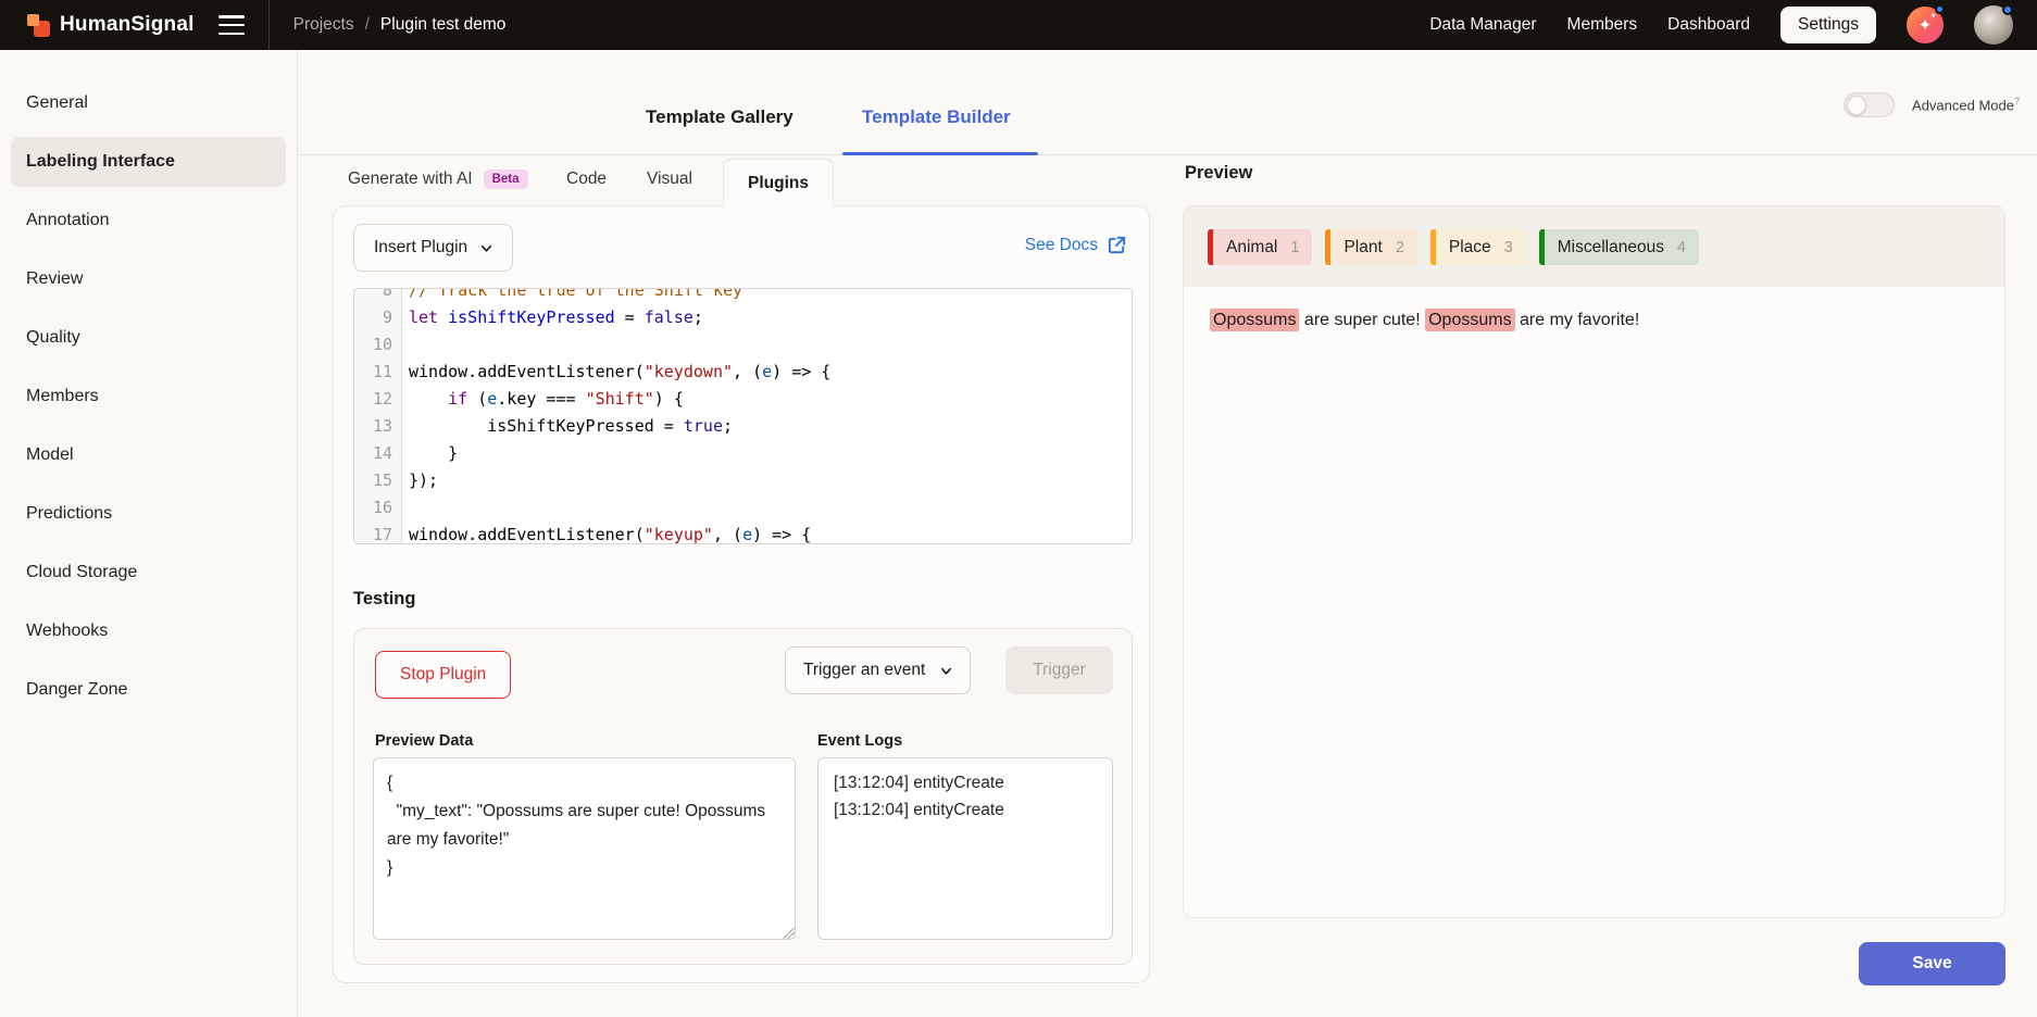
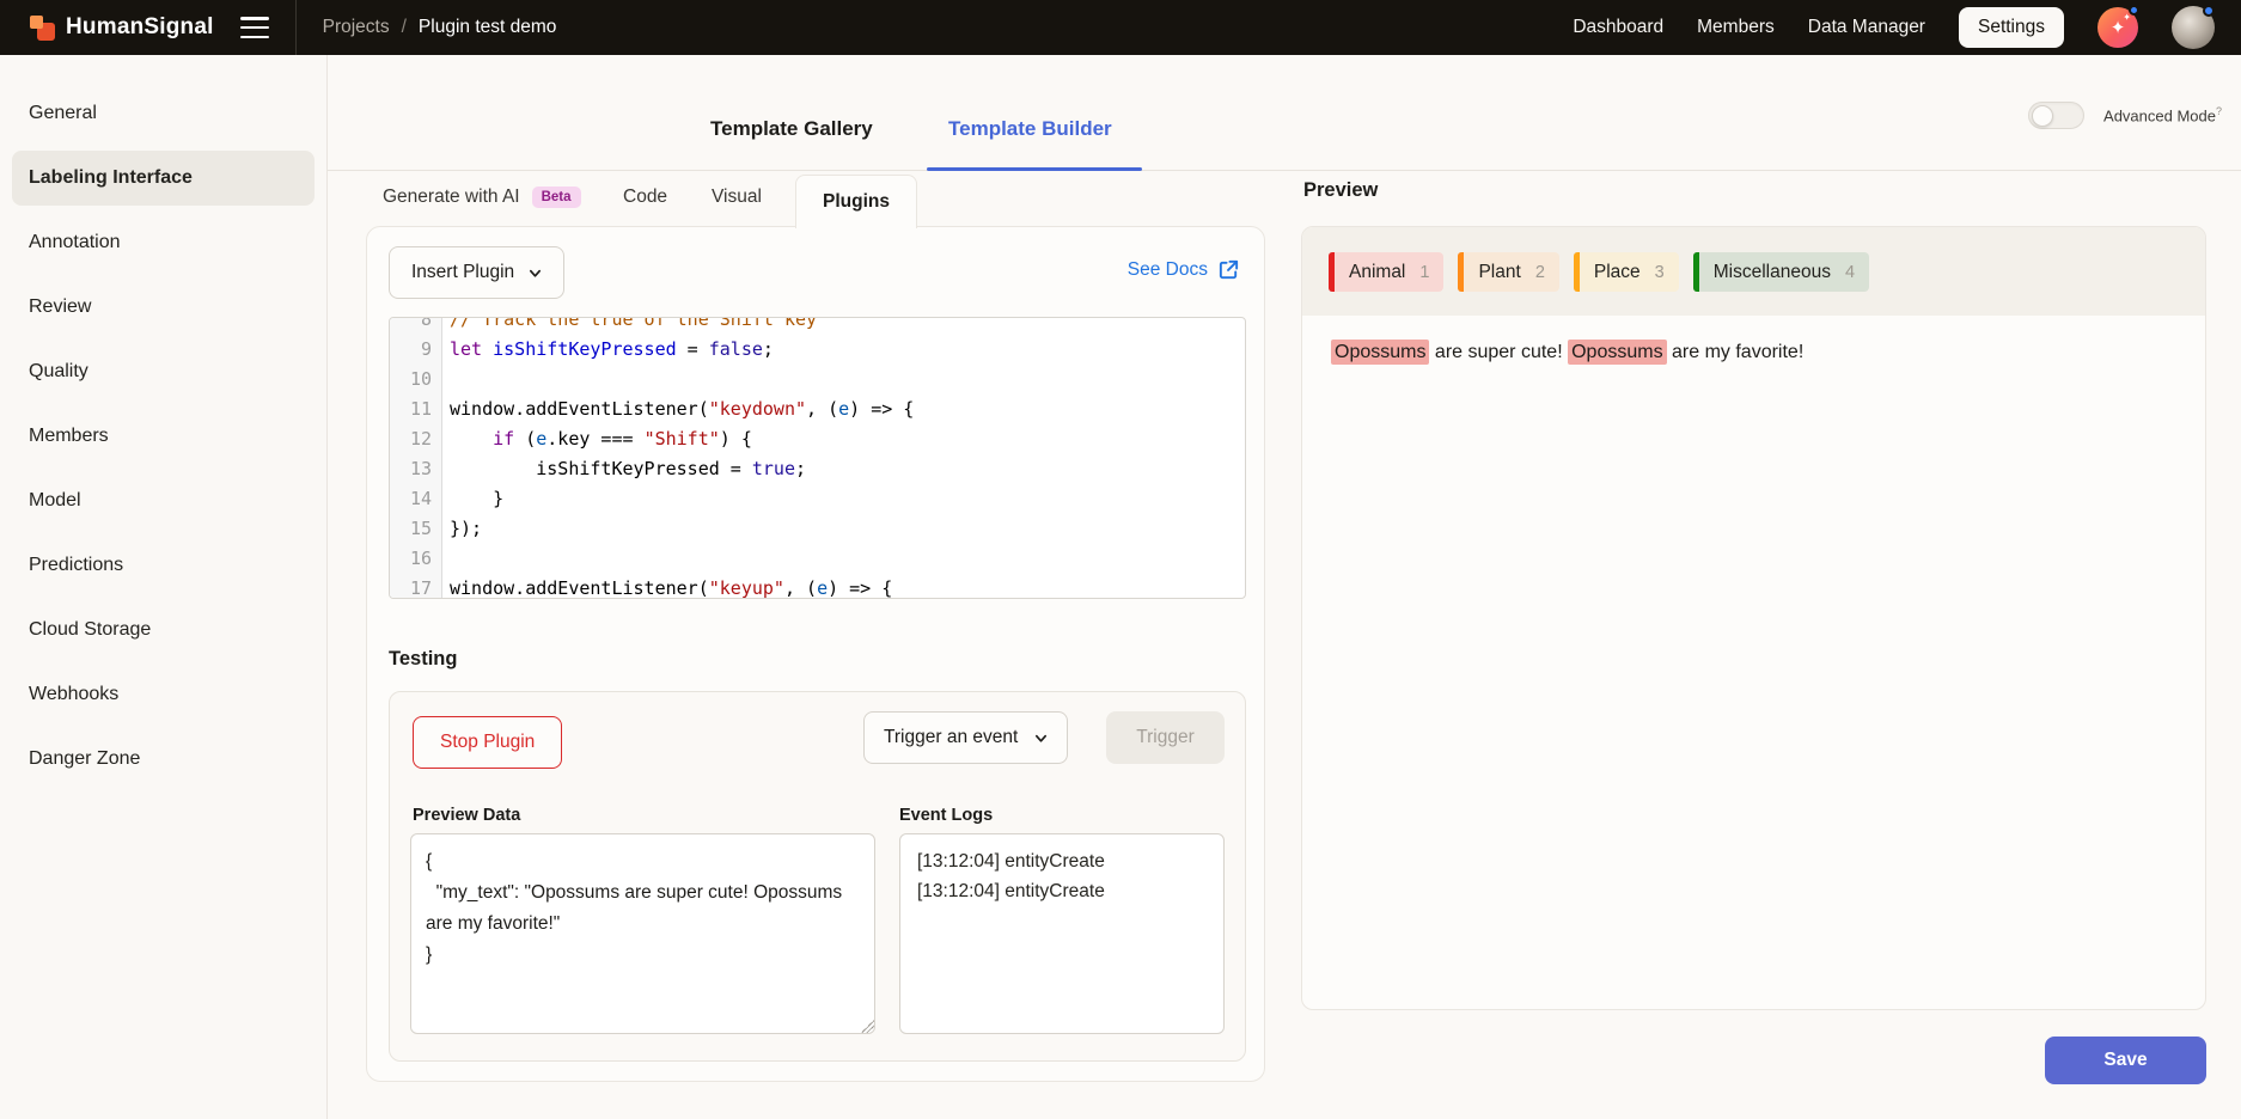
  HumanSignal
  Projects
  /
  Plugin test demo
- Data Manager
+ Dashboard
  Members
- Dashboard
+ Data Manager
  Settings
  ✦
  ✦
  General
  Labeling Interface
  Annotation
  Review
  Quality
  Members
  Model
  Predictions
  Cloud Storage
  Webhooks
  Danger Zone
  Template Gallery
  Template Builder
  Advanced Mode?
  Generate with AI Beta
  Code
  Visual
  Plugins
  Insert Plugin
  See Docs
  8
  // Track the true of the Shift key
  9
  let isShiftKeyPressed = false;
  10
  11
  window.addEventListener("keydown", (e) => {
  12
  if (e.key === "Shift") {
  13
  isShiftKeyPressed = true;
  14
  }
  15
  });
  16
  17
  window.addEventListener("keyup", (e) => {
  Testing
  Stop Plugin
  Trigger an event
  Trigger
  Preview Data
  Event Logs
  {
  [13:12:04] entityCreate
  [13:12:04] entityCreate
  Preview
  Animal
  1
  Plant
  2
  Place
  3
  Miscellaneous
  4
  Opossums are super cute! Opossums are my favorite!
  Save
